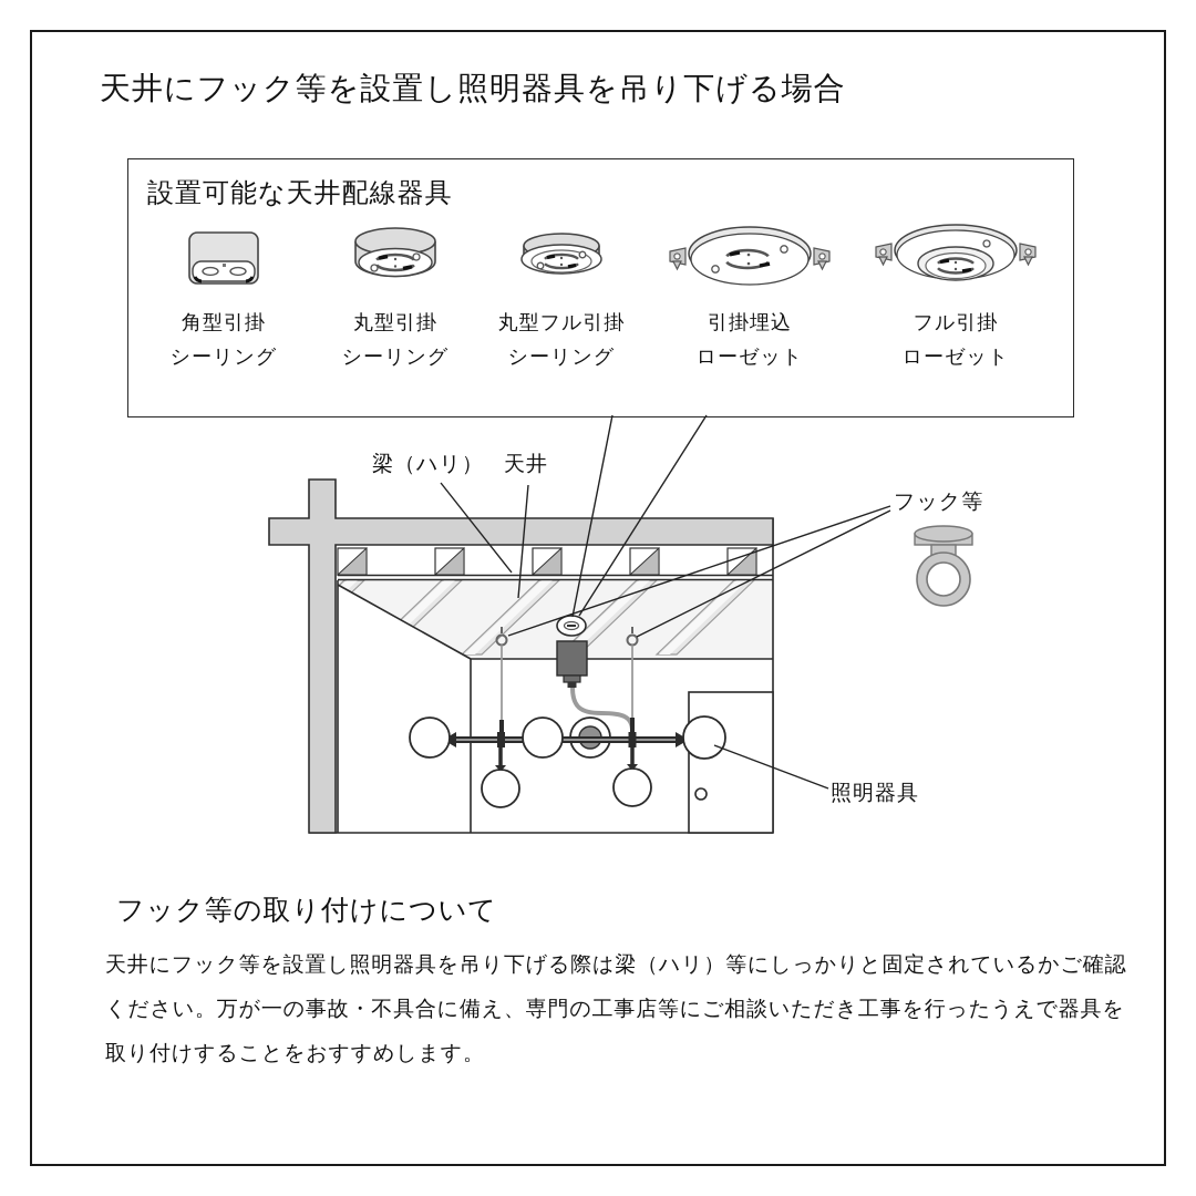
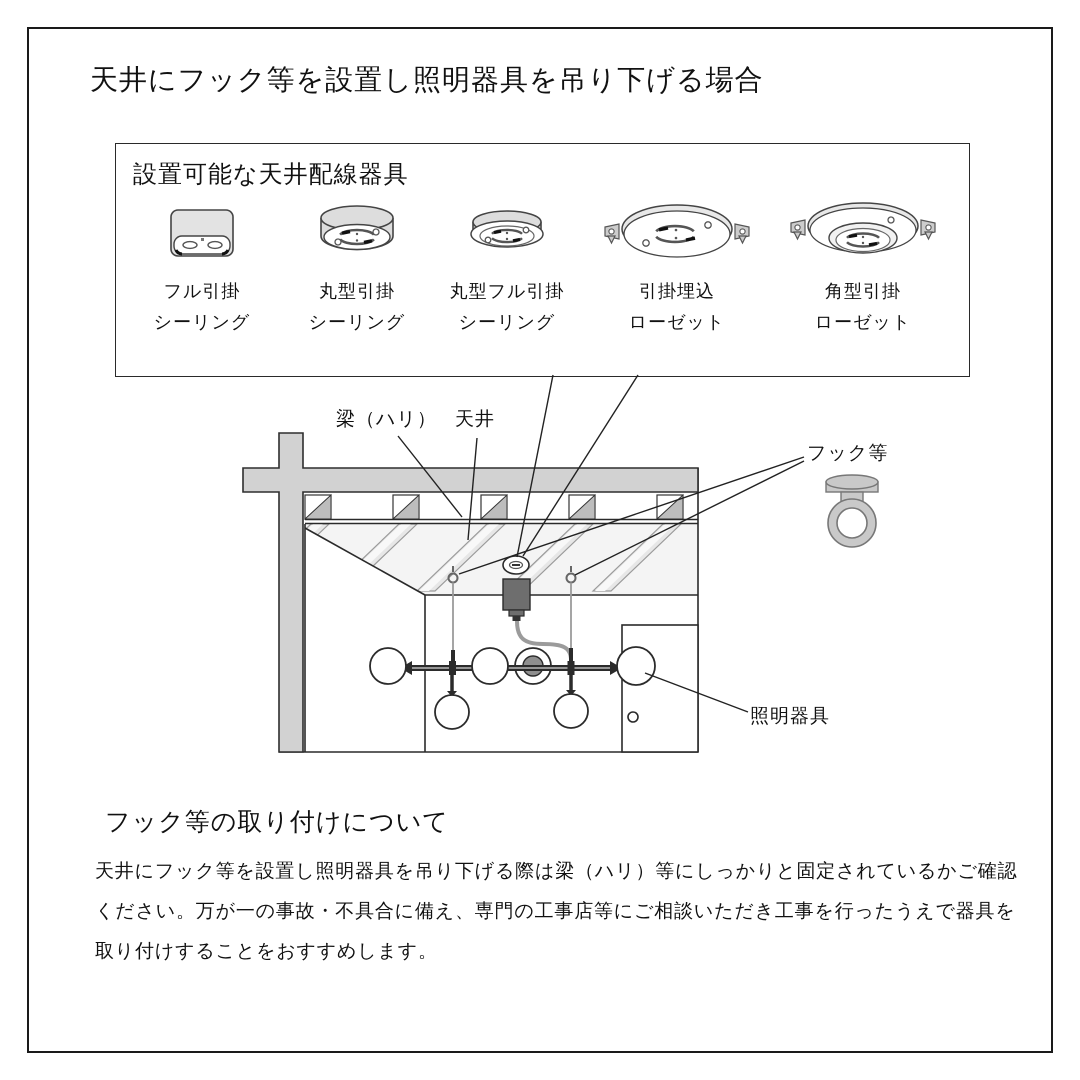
  天井にフック等を設置し照明器具を吊り下げる場合
  設置可能な天井配線器具
- 角型引掛
+ フル引掛
  シーリング
  丸型引掛
  シーリング
  丸型フル引掛
  シーリング
  引掛埋込
  ローゼット
- フル引掛
+ 角型引掛
  ローゼット
  梁（ハリ）
  天井
  フック等
  照明器具
  フック等の取り付けについて
  天井にフック等を設置し照明器具を吊り下げる際は梁（ハリ）等にしっかりと固定されているかご確認
  ください。万が一の事故・不具合に備え、専門の工事店等にご相談いただき工事を行ったうえで器具を
  取り付けすることをおすすめします。
